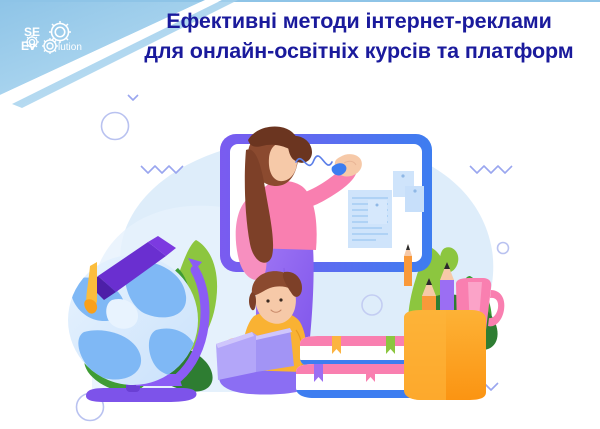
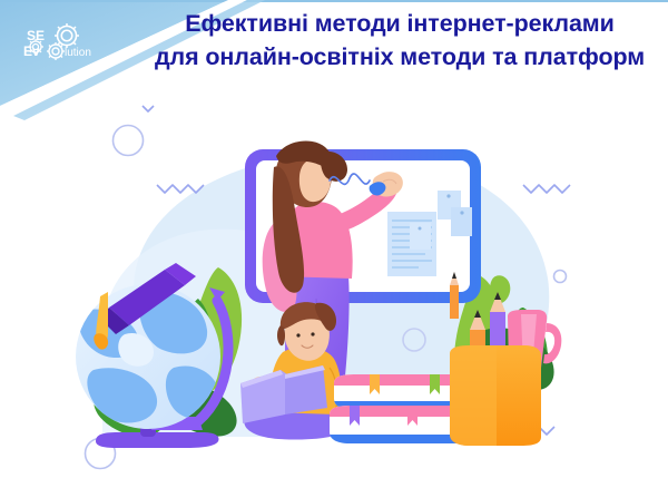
  SE
  Ev
  lution
  Ефективні методи інтернет-реклами
- для онлайн-освітніх курсів та платформ
+ для онлайн-освітніх методи та платформ
